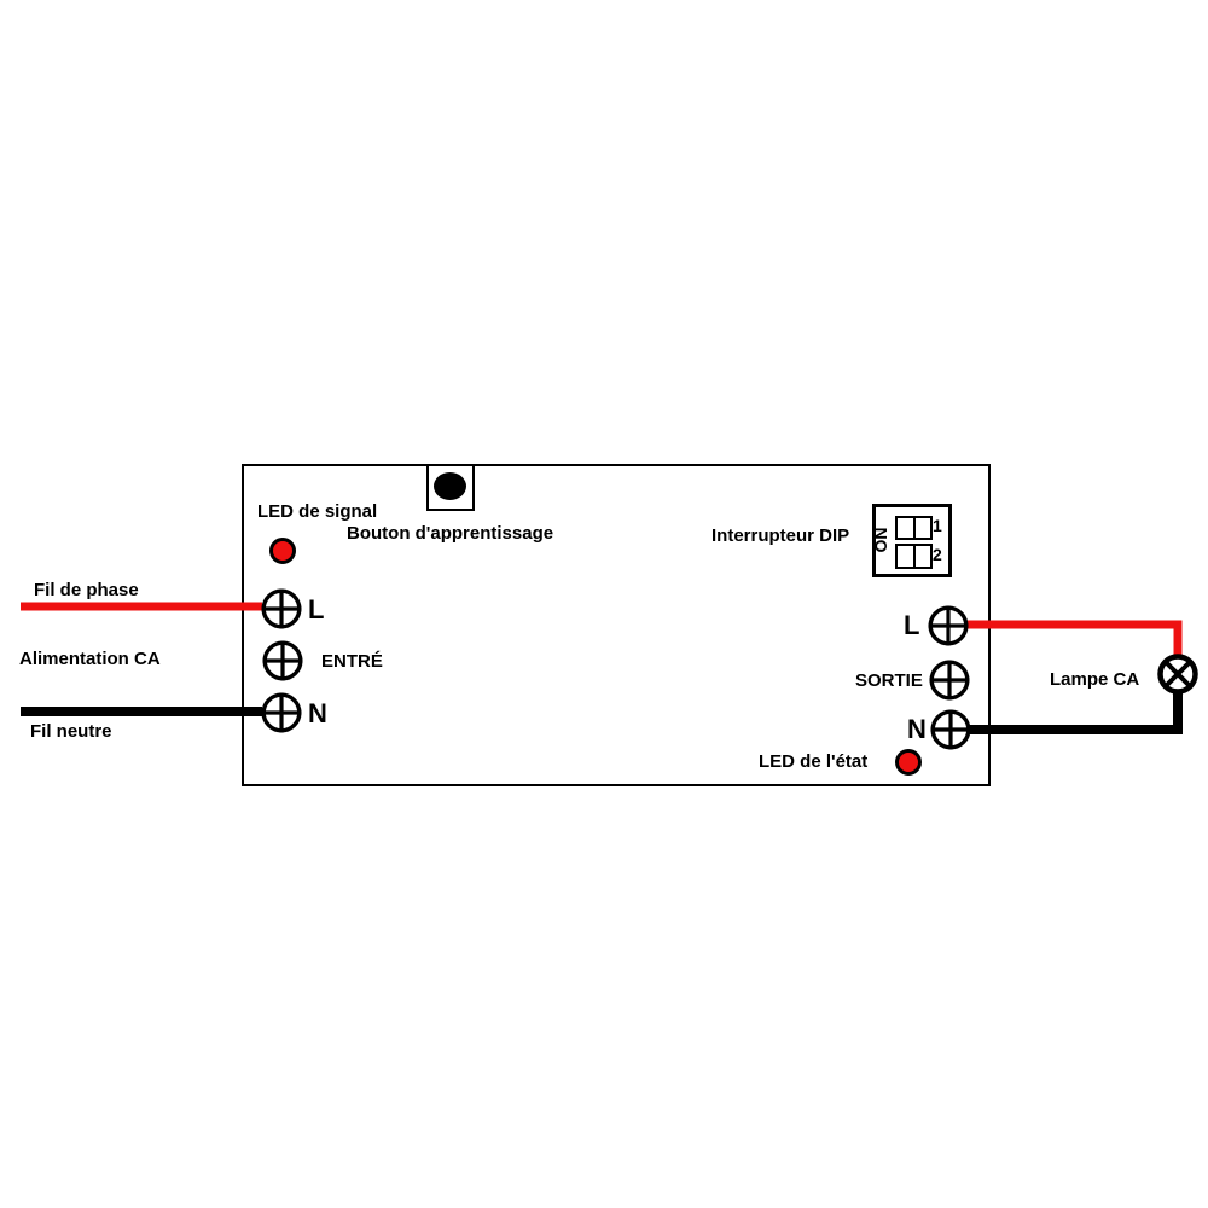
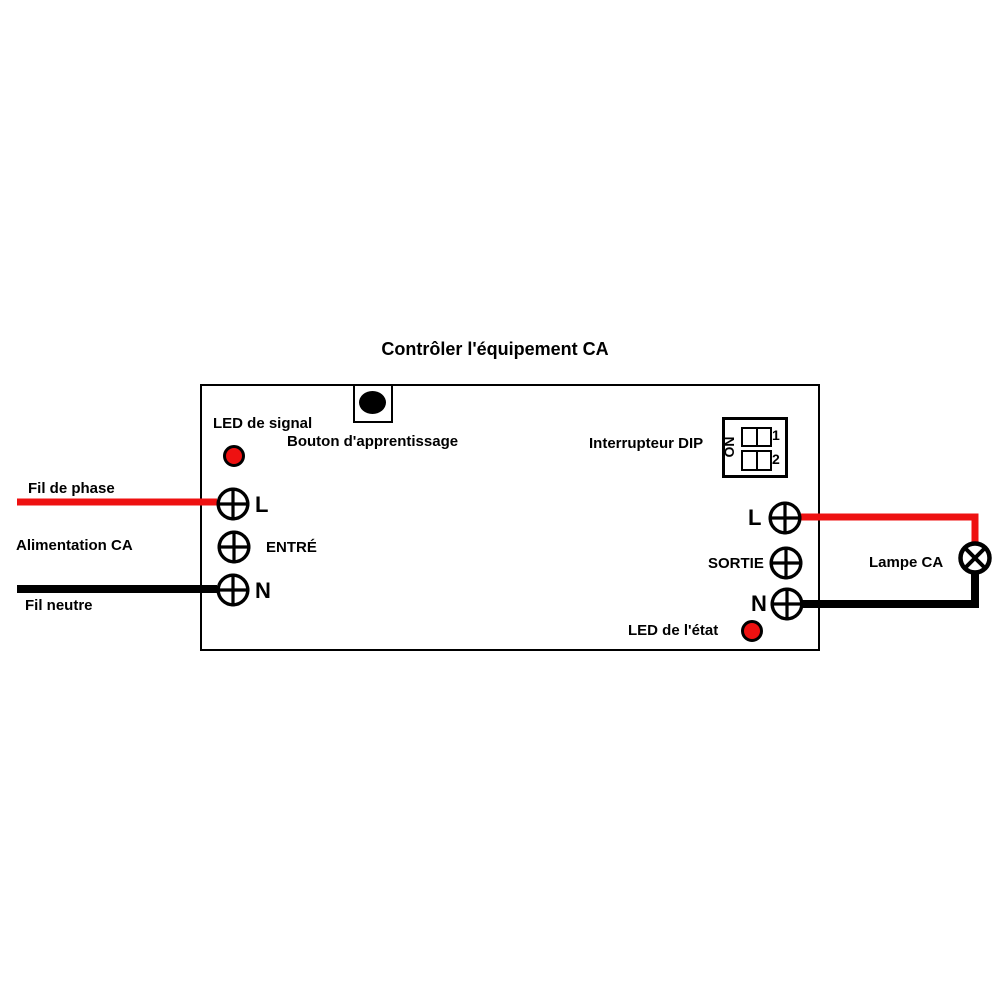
+ Contrôler l'équipement CA
  1
  2
  LED de signal
  Bouton d'apprentissage
  Interrupteur DIP
  Fil de phase
  Alimentation CA
  Fil neutre
  L
  ENTRÉ
  N
  L
  SORTIE
  N
  LED de l'état
  Lampe CA
